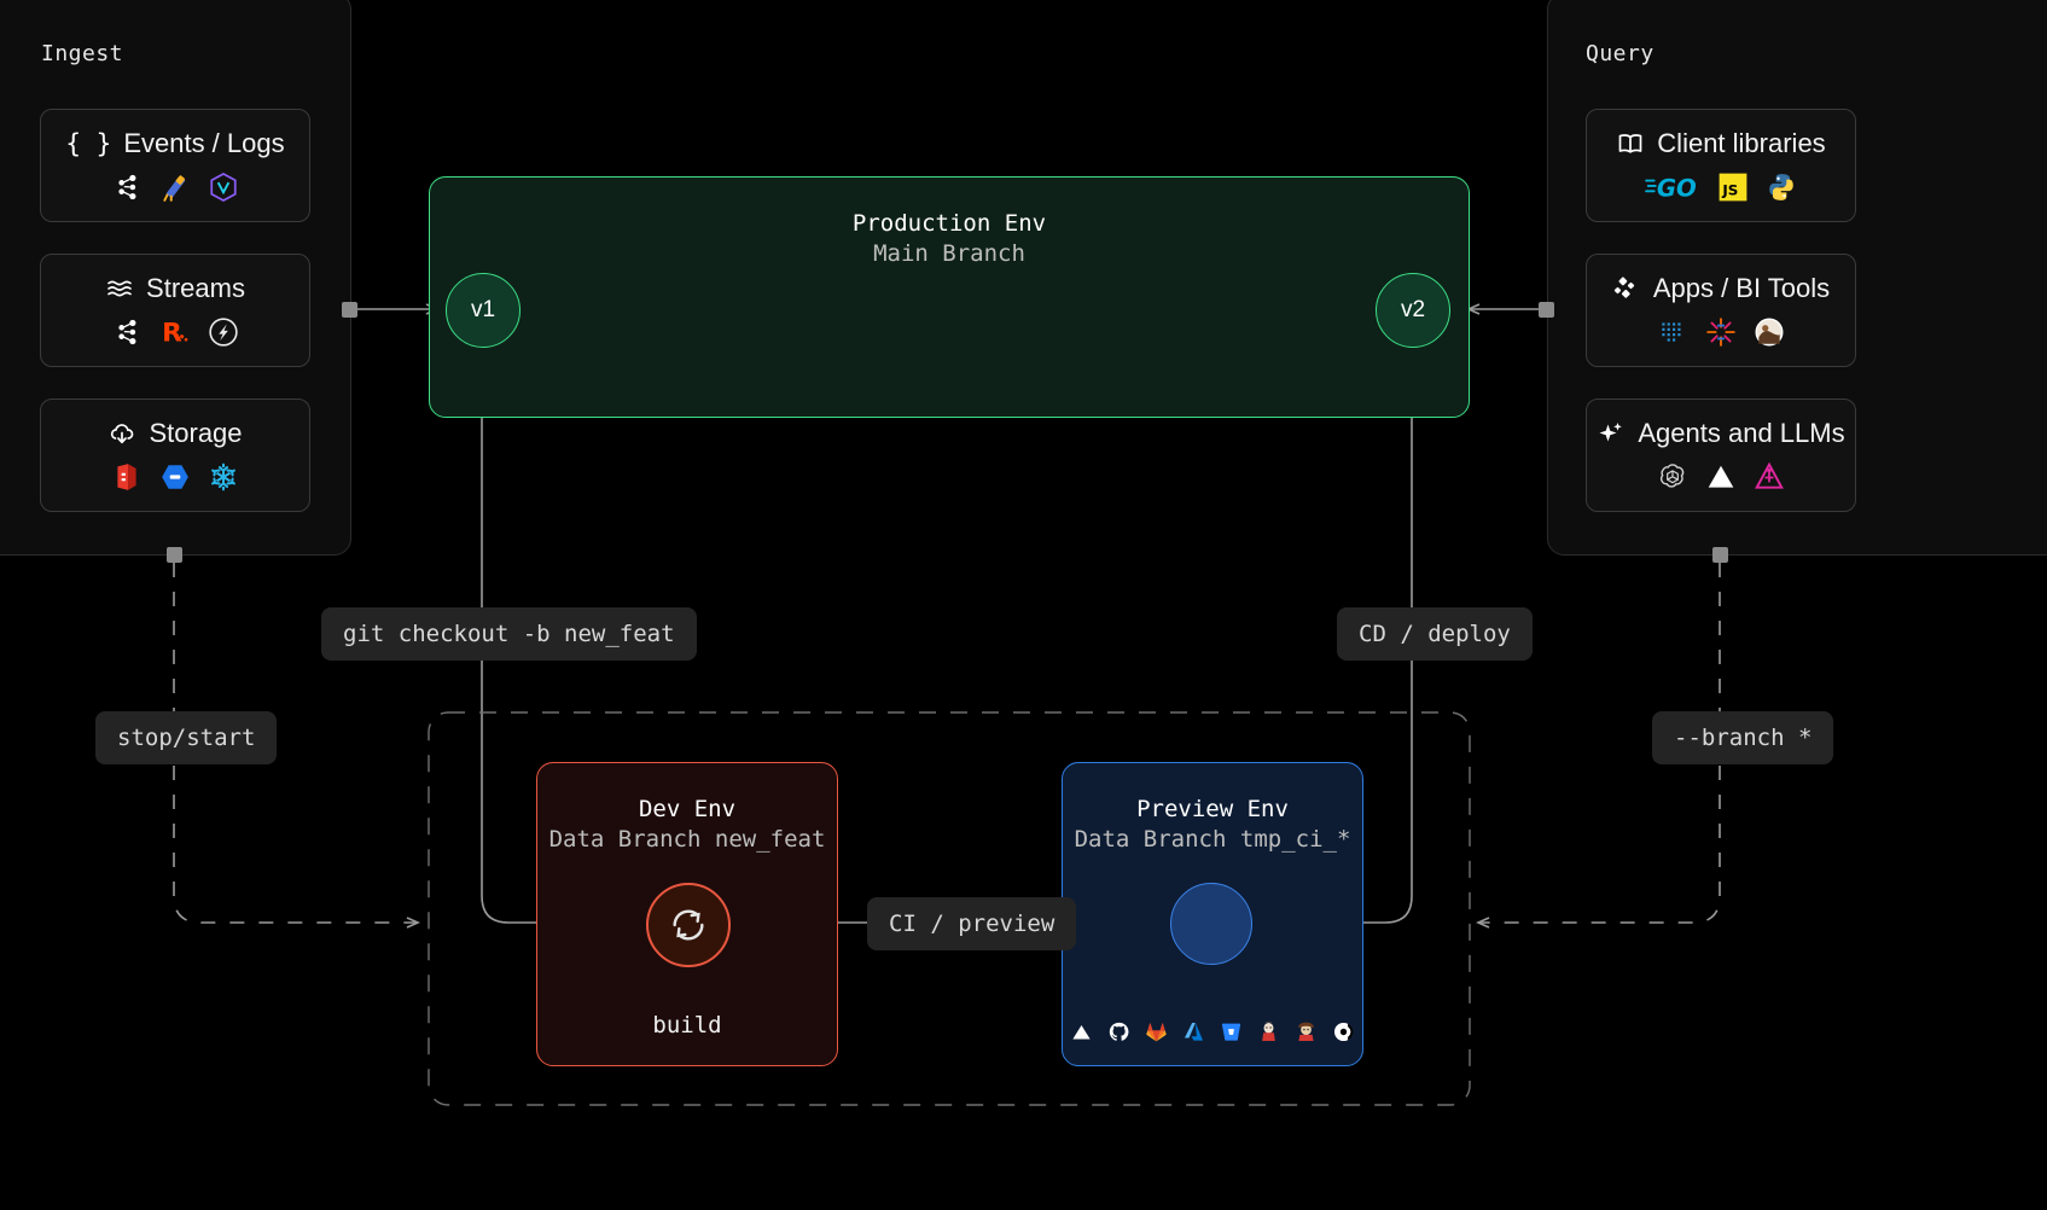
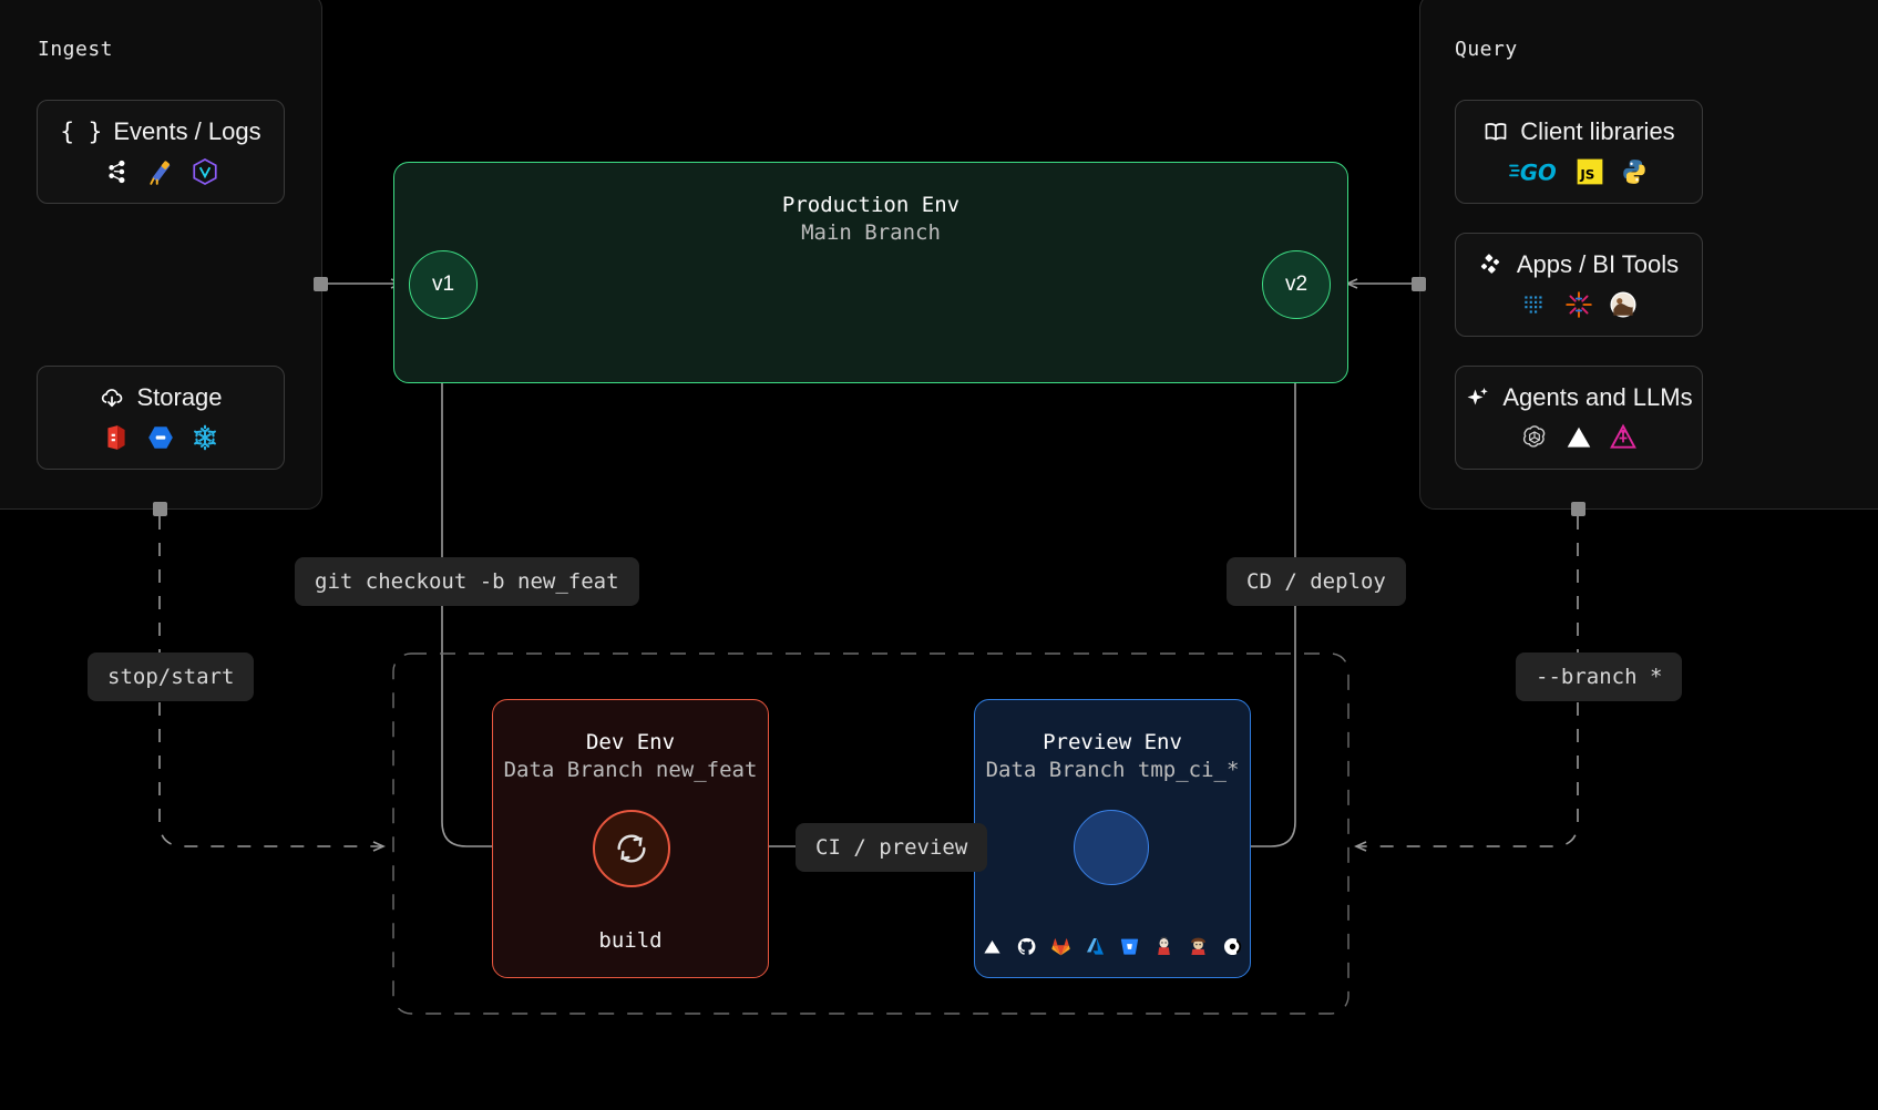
  Ingest
  { }
  Events / Logs
- Streams
- R
  Storage
  Query
  Client libraries
  GO
  JS
  Apps / BI Tools
  Agents and LLMs
  Production Env
  Main Branch
  v1
  v2
  Dev Env
  Data Branch new_feat
  build
  Preview Env
  Data Branch tmp_ci_*
  git checkout -b new_feat
  CD / deploy
  stop/start
  --branch *
  CI / preview
